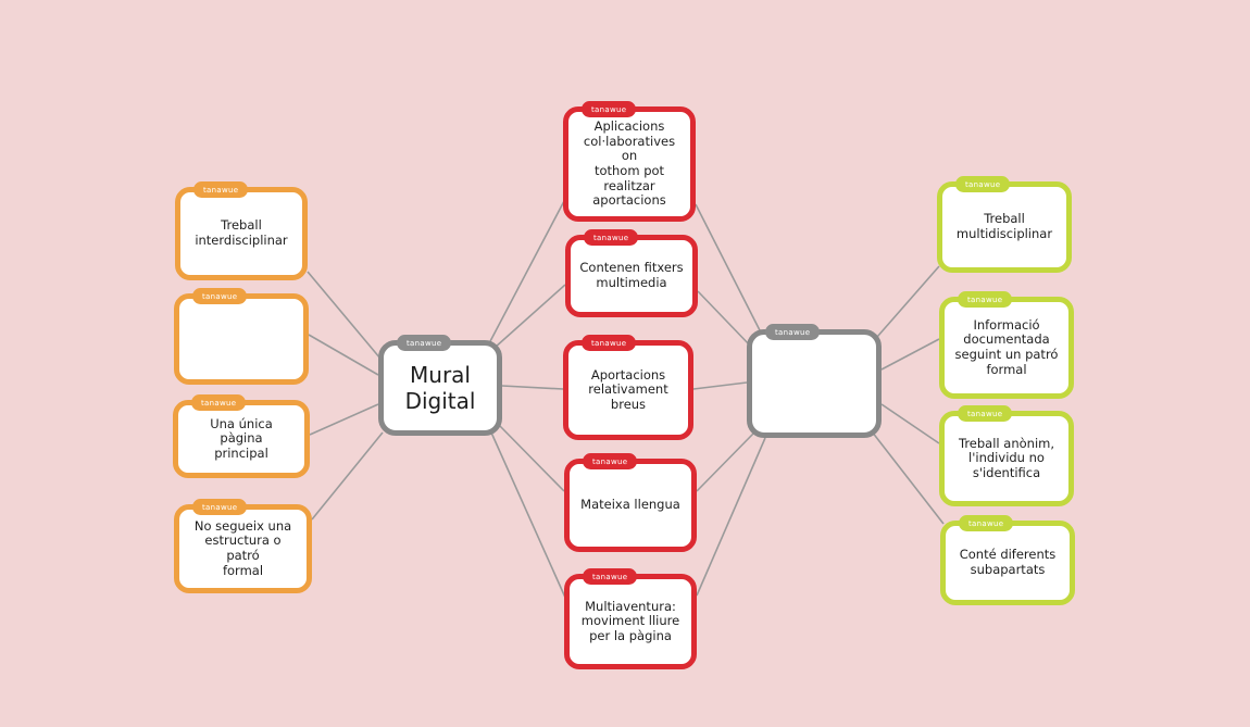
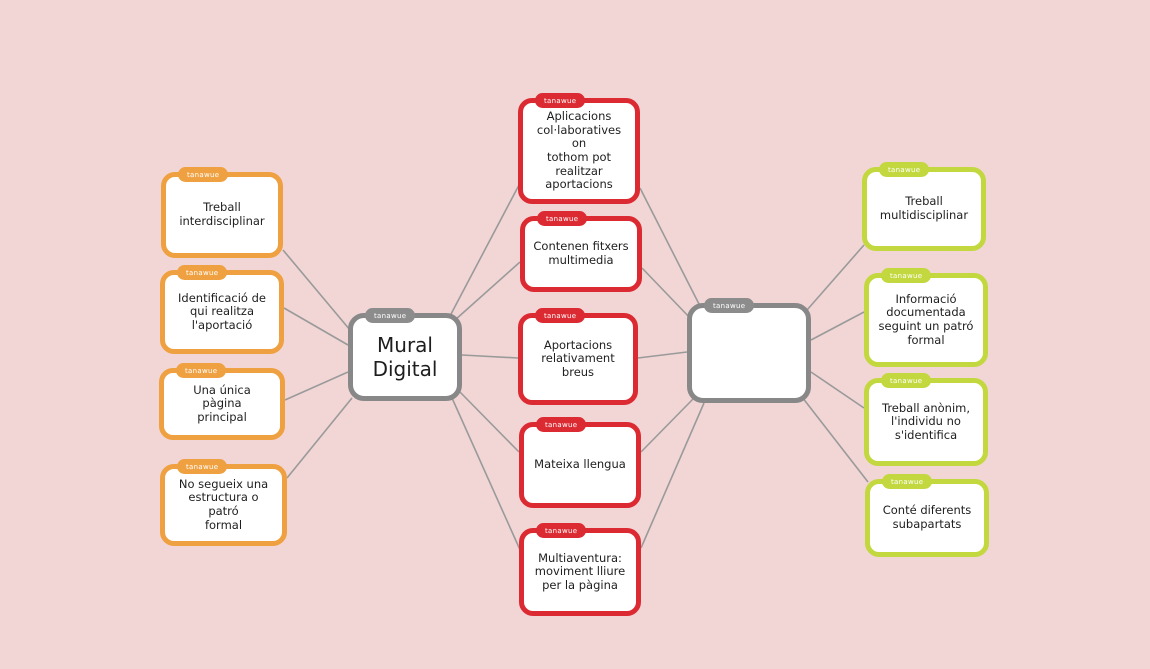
  tanawue
  Treball
  interdisciplinar
  tanawue
+ Identificació de
+ qui realitza
+ l'aportació
  tanawue
  Una única pàgina
  principal
  tanawue
  No segueix una
  estructura o patró
  formal
  tanawue
  Mural
  Digital
  tanawue
  Aplicacions
  col·laboratives on
  tothom pot
  realitzar
  aportacions
  tanawue
  Contenen fitxers
  multimedia
  tanawue
  Aportacions
  relativament
  breus
  tanawue
  Mateixa llengua
  tanawue
  Multiaventura:
  moviment lliure
  per la pàgina
  tanawue
  tanawue
  Treball
  multidisciplinar
  tanawue
  Informació
  documentada
  seguint un patró
  formal
  tanawue
  Treball anònim,
  l'individu no
  s'identifica
  tanawue
  Conté diferents
  subapartats
